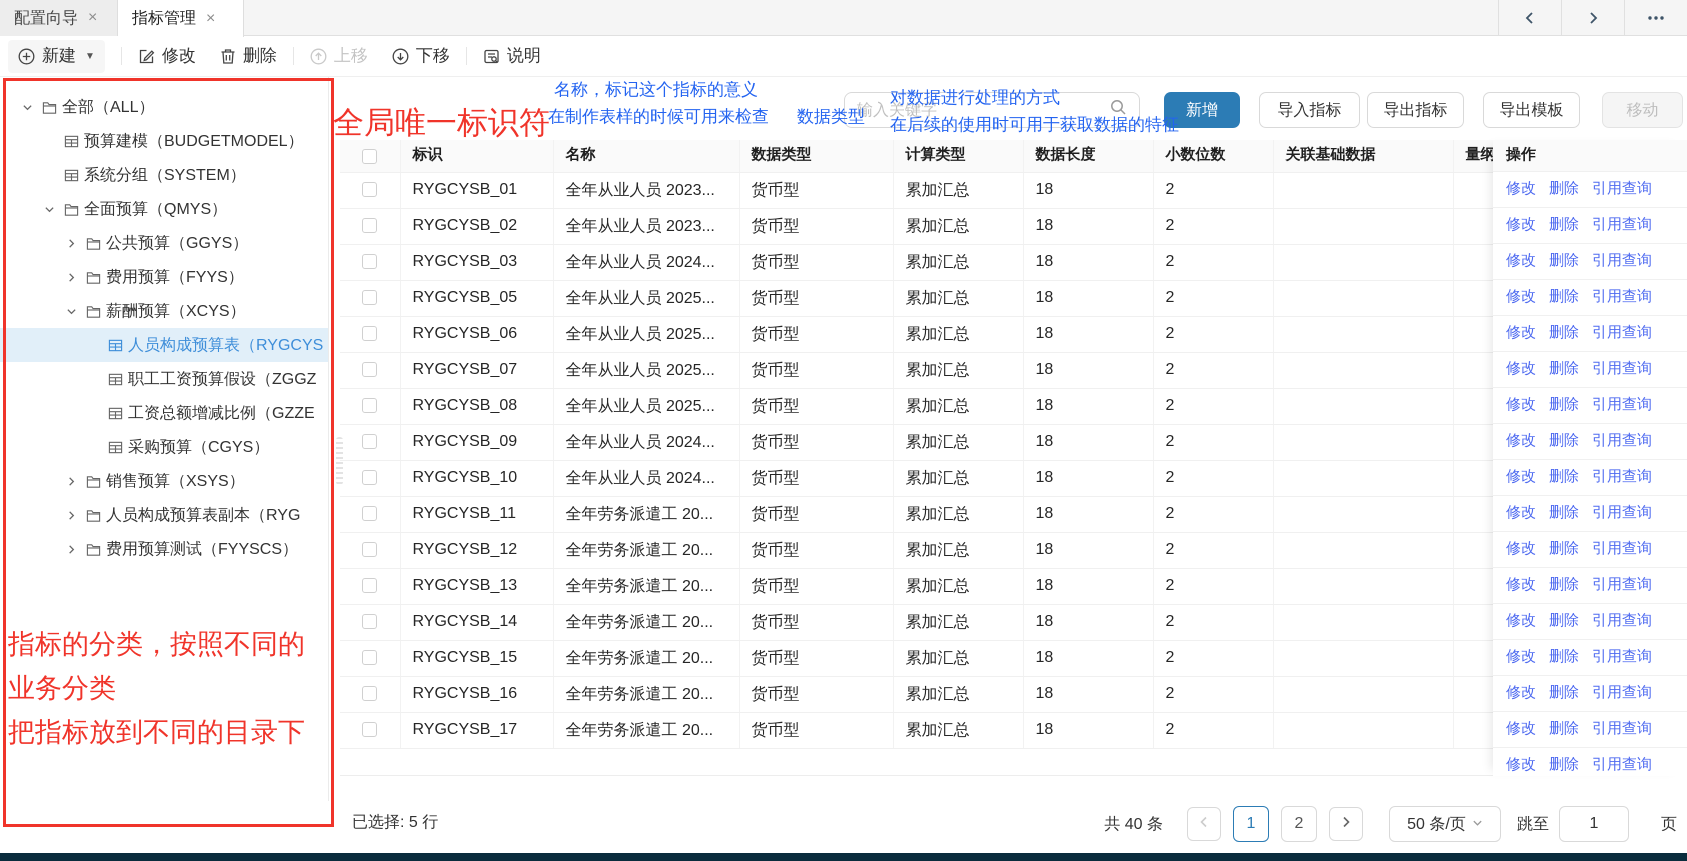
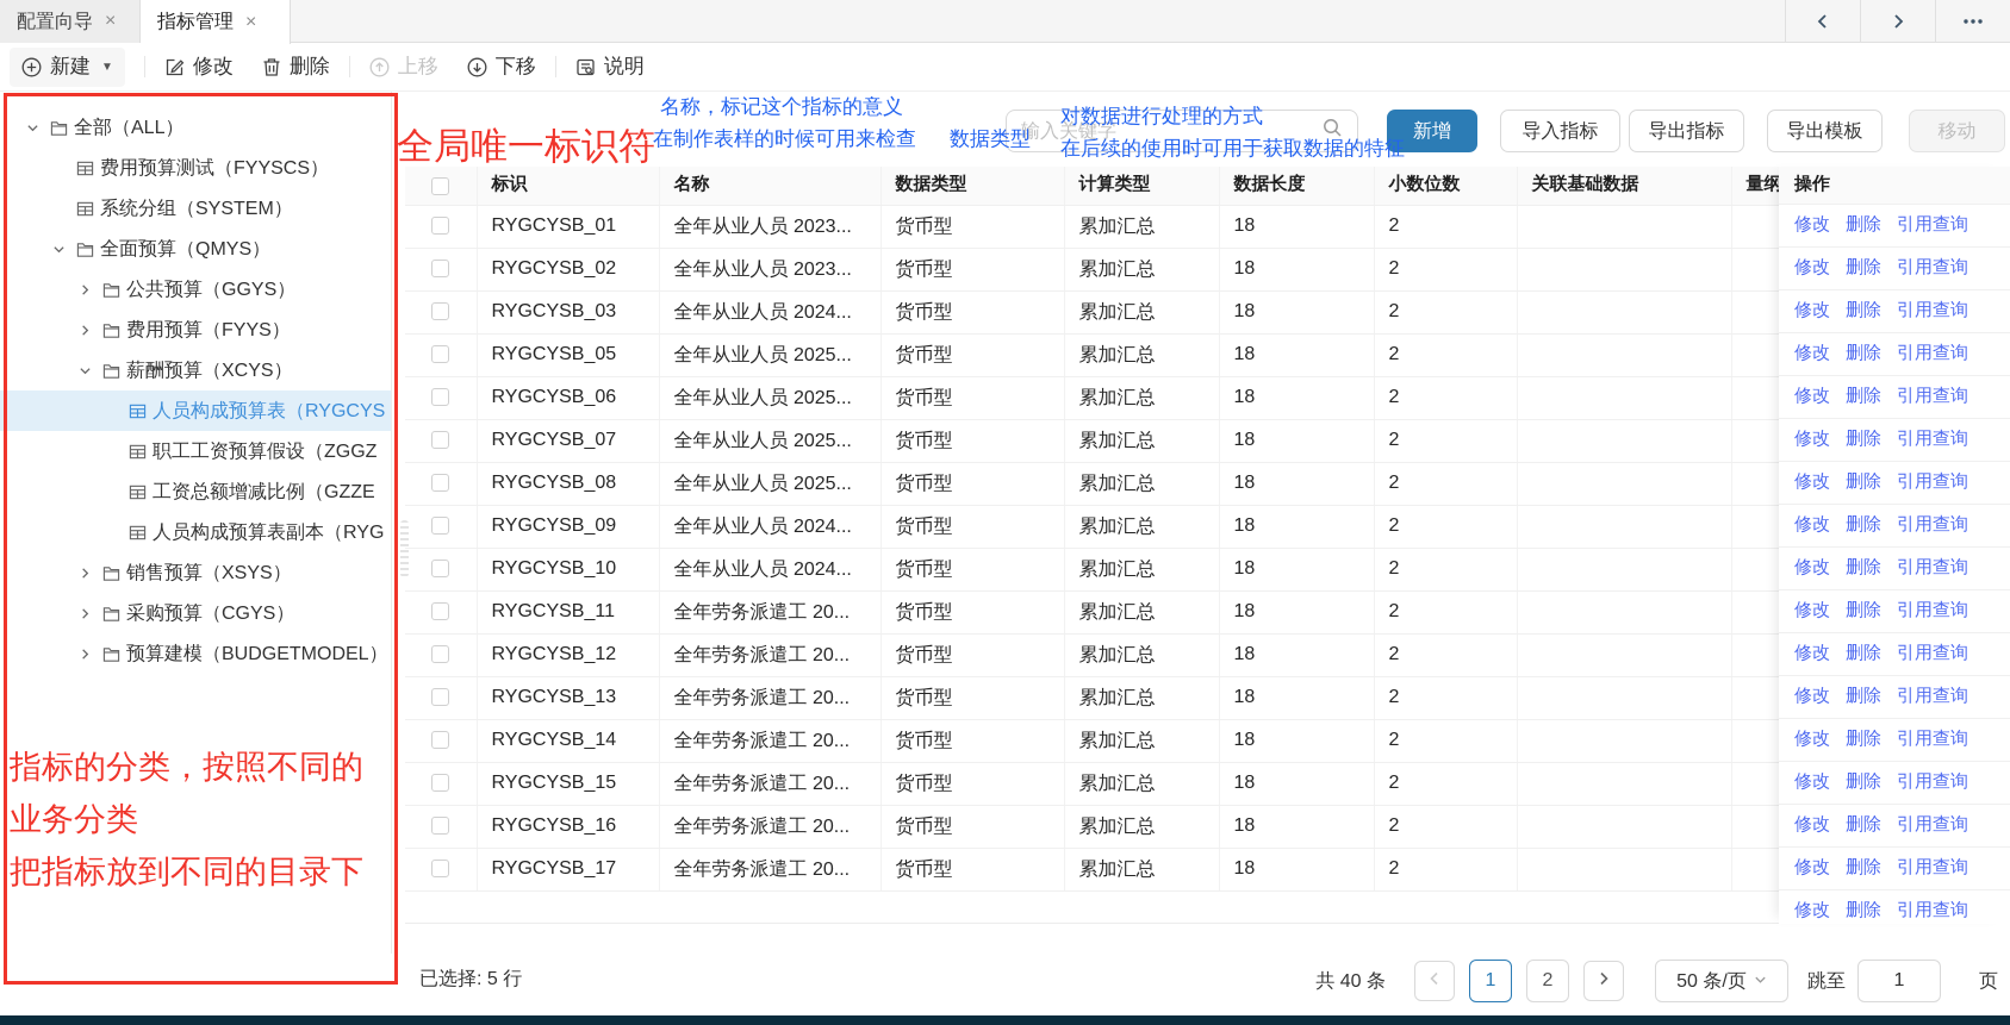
  配置向导
  ×
  指标管理
  ×
  新建
  ▼
  修改
  删除
  上移
  下移
  说明
  全部（ALL）
- 预算建模（BUDGETMODEL）
+ 费用预算测试（FYYSCS）
  系统分组（SYSTEM）
  全面预算（QMYS）
  公共预算（GGYS）
  费用预算（FYYS）
  薪酬预算（XCYS）
  人员构成预算表（RYGCYS
  职工工资预算假设（ZGGZ
  工资总额增减比例（GZZE
- 采购预算（CGYS）
+ 人员构成预算表副本（RYG
  销售预算（XSYS）
- 人员构成预算表副本（RYG
+ 采购预算（CGYS）
- 费用预算测试（FYYSCS）
+ 预算建模（BUDGETMODEL）
  指标的分类，按照不同的
  业务分类
  把指标放到不同的目录下
  全局唯一标识符
  名称，标记这个指标的意义
  在制作表样的时候可用来检查
  数据类型
  对数据进行处理的方式
  在后续的使用时可用于获取数据的特征
  输入关键字
  新增
  导入指标
  导出指标
  导出模板
  移动
  	标识	名称	数据类型	计算类型	数据长度	小数位数	关联基础数据	量纲
  	RYGCYSB_01	全年从业人员 2023...	货币型	累加汇总	18	2
  	RYGCYSB_02	全年从业人员 2023...	货币型	累加汇总	18	2
  	RYGCYSB_03	全年从业人员 2024...	货币型	累加汇总	18	2
  	RYGCYSB_05	全年从业人员 2025...	货币型	累加汇总	18	2
  	RYGCYSB_06	全年从业人员 2025...	货币型	累加汇总	18	2
  	RYGCYSB_07	全年从业人员 2025...	货币型	累加汇总	18	2
  	RYGCYSB_08	全年从业人员 2025...	货币型	累加汇总	18	2
  	RYGCYSB_09	全年从业人员 2024...	货币型	累加汇总	18	2
  	RYGCYSB_10	全年从业人员 2024...	货币型	累加汇总	18	2
  	RYGCYSB_11	全年劳务派遣工 20...	货币型	累加汇总	18	2
  	RYGCYSB_12	全年劳务派遣工 20...	货币型	累加汇总	18	2
  	RYGCYSB_13	全年劳务派遣工 20...	货币型	累加汇总	18	2
  	RYGCYSB_14	全年劳务派遣工 20...	货币型	累加汇总	18	2
  	RYGCYSB_15	全年劳务派遣工 20...	货币型	累加汇总	18	2
  	RYGCYSB_16	全年劳务派遣工 20...	货币型	累加汇总	18	2
  	RYGCYSB_17	全年劳务派遣工 20...	货币型	累加汇总	18	2
  操作
  修改
  删除
  引用查询
  修改
  删除
  引用查询
  修改
  删除
  引用查询
  修改
  删除
  引用查询
  修改
  删除
  引用查询
  修改
  删除
  引用查询
  修改
  删除
  引用查询
  修改
  删除
  引用查询
  修改
  删除
  引用查询
  修改
  删除
  引用查询
  修改
  删除
  引用查询
  修改
  删除
  引用查询
  修改
  删除
  引用查询
  修改
  删除
  引用查询
  修改
  删除
  引用查询
  修改
  删除
  引用查询
  修改
  删除
  引用查询
  已选择: 5 行
  共 40 条
  1
  2
  50 条/页
  跳至
  1
  页
